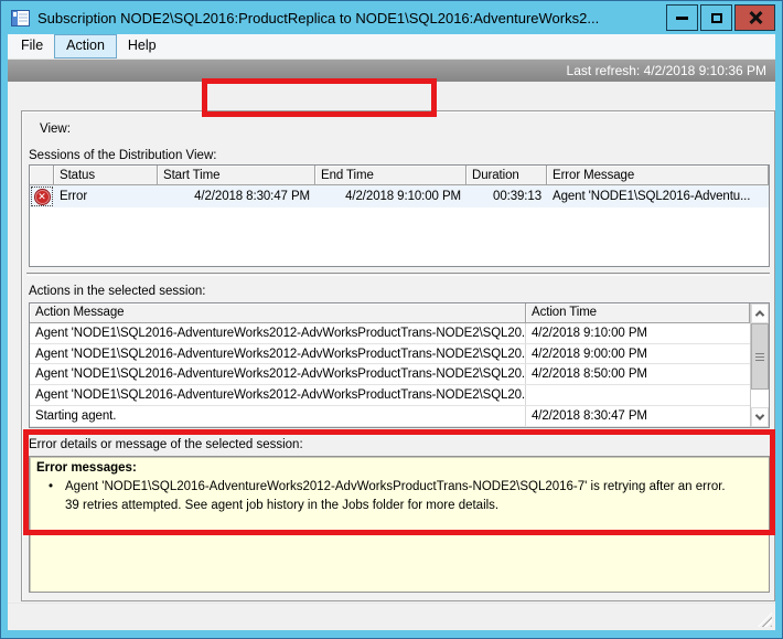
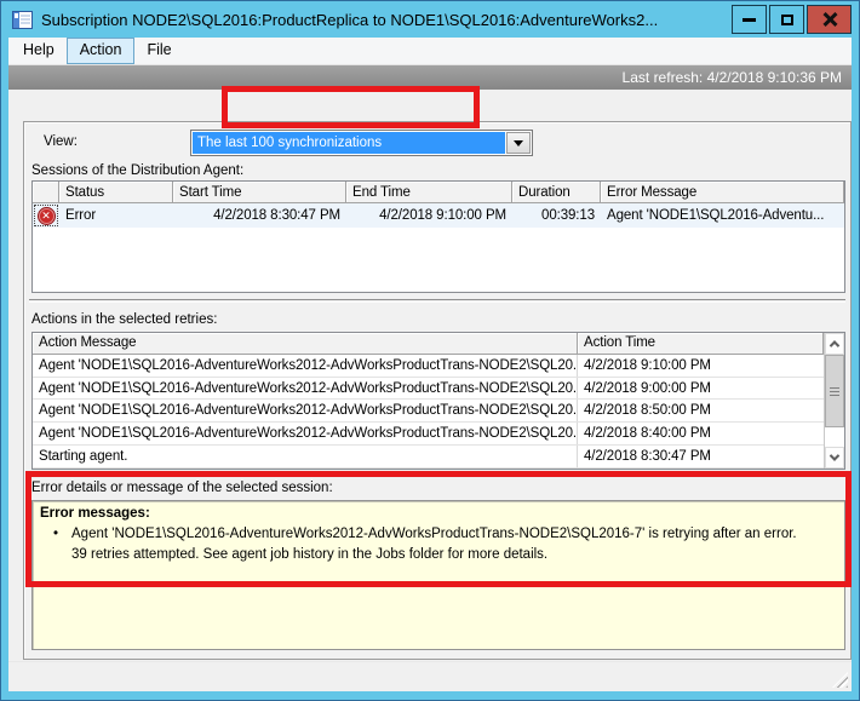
  Subscription NODE2\SQL2016:ProductReplica to NODE1\SQL2016:AdventureWorks2...
- File
+ Help
  Action
- Help
+ File
  Last refresh: 4/2/2018 9:10:36 PM
  View:
+ The last 100 synchronizations
- Sessions of the Distribution View:
+ Sessions of the Distribution Agent:
  Status
  Start Time
  End Time
  Duration
  Error Message
  Error
  4/2/2018 8:30:47 PM
  4/2/2018 9:10:00 PM
  00:39:13
  Agent 'NODE1\SQL2016-Adventu...
- Actions in the selected session:
+ Actions in the selected retries:
  Action Message
  Action Time
  Agent 'NODE1\SQL2016-AdventureWorks2012-AdvWorksProductTrans-NODE2\SQL20.
  4/2/2018 9:10:00 PM
  Agent 'NODE1\SQL2016-AdventureWorks2012-AdvWorksProductTrans-NODE2\SQL20.
  4/2/2018 9:00:00 PM
  Agent 'NODE1\SQL2016-AdventureWorks2012-AdvWorksProductTrans-NODE2\SQL20.
  4/2/2018 8:50:00 PM
  Agent 'NODE1\SQL2016-AdventureWorks2012-AdvWorksProductTrans-NODE2\SQL20.
+ 4/2/2018 8:40:00 PM
  Starting agent.
  4/2/2018 8:30:47 PM
  Error details or message of the selected session:
  Error messages:
  •
  Agent 'NODE1\SQL2016-AdventureWorks2012-AdvWorksProductTrans-NODE2\SQL2016-7' is retrying after an error. 39 retries attempted. See agent job history in the Jobs folder for more details.
